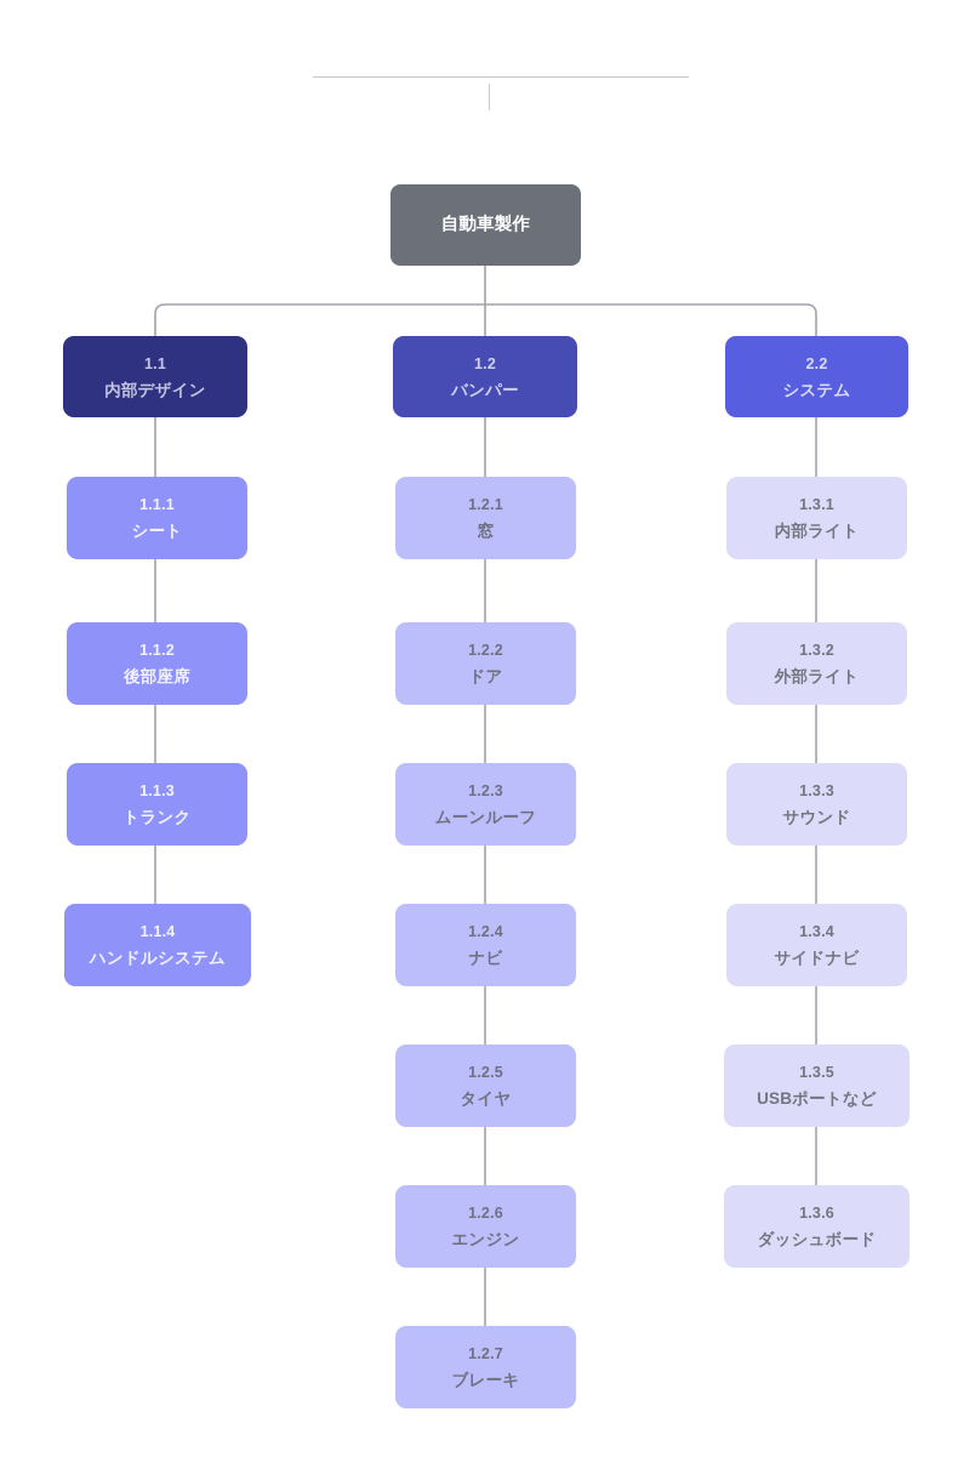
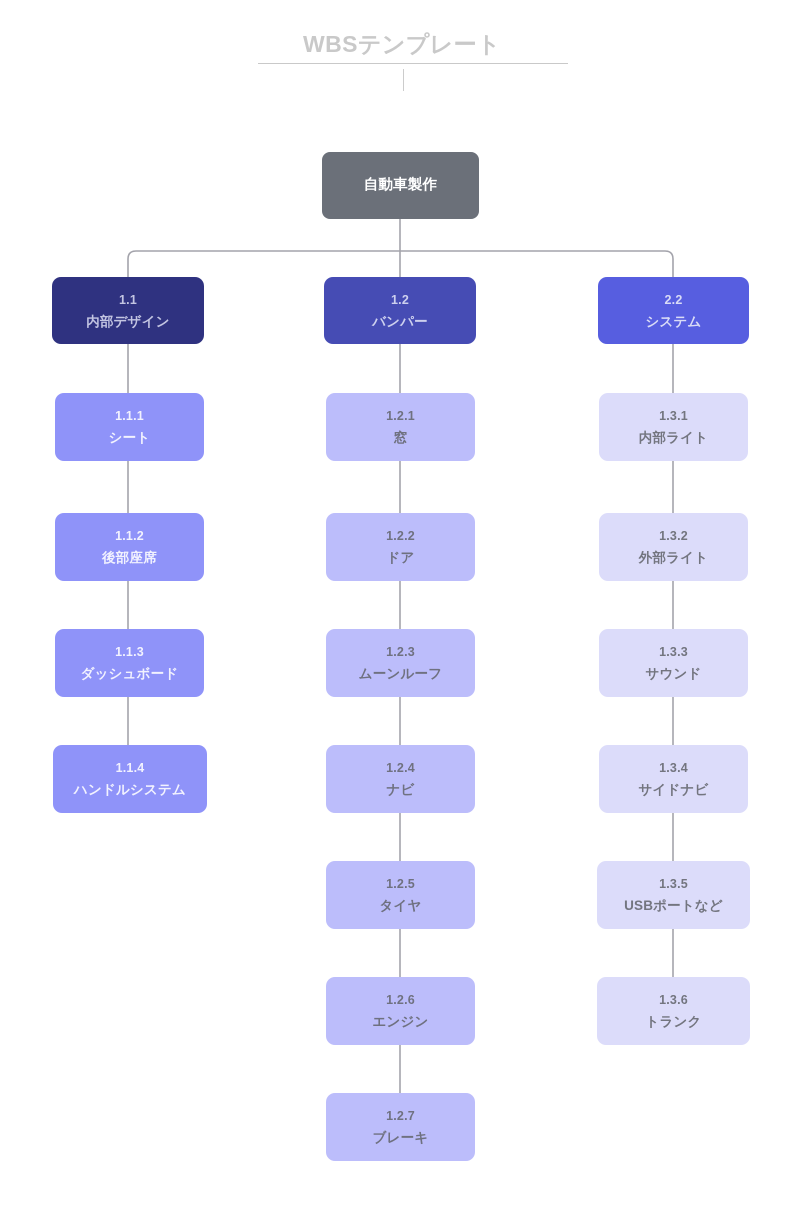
+ WBSテンプレート
  自動車製作
  1.1
  内部デザイン
  1.1.1
  シート
  1.1.2
  後部座席
  1.1.3
- トランク
+ ダッシュボード
  1.1.4
  ハンドルシステム
  1.2
  バンパー
  1.2.1
  窓
  1.2.2
  ドア
  1.2.3
  ムーンルーフ
  1.2.4
  ナビ
  1.2.5
  タイヤ
  1.2.6
  エンジン
  1.2.7
  ブレーキ
  2.2
  システム
  1.3.1
  内部ライト
  1.3.2
  外部ライト
  1.3.3
  サウンド
  1.3.4
  サイドナビ
  1.3.5
  USBポートなど
  1.3.6
- ダッシュボード
+ トランク
